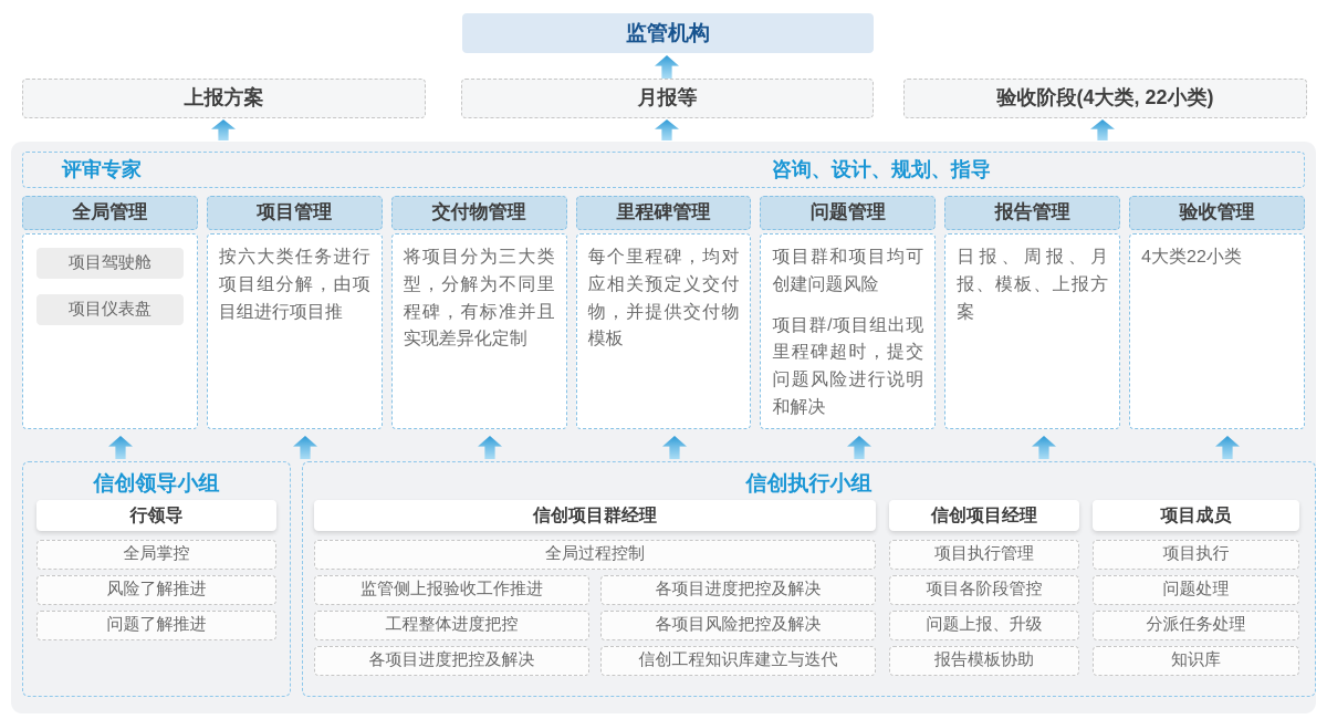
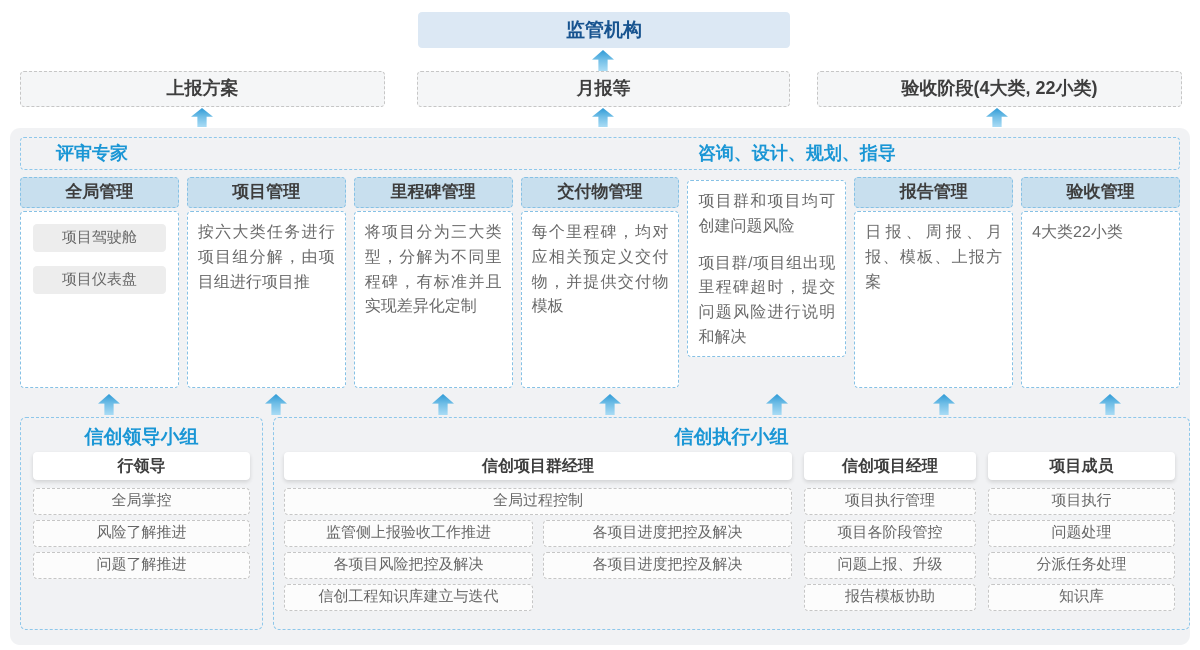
  监管机构
  上报方案
  月报等
  验收阶段(4大类, 22小类)
  评审专家
  咨询、设计、规划、指导
  全局管理
  项目驾驶舱
  项目仪表盘
  项目管理
  按六大类任务进行项目组分解，由项目组进行项目推
- 交付物管理
+ 里程碑管理
  将项目分为三大类型，分解为不同里程碑，有标准并且实现差异化定制
- 里程碑管理
+ 交付物管理
  每个里程碑，均对应相关预定义交付物，并提供交付物模板
- 问题管理
  项目群和项目均可创建问题风险
  项目群/项目组出现里程碑超时，提交问题风险进行说明和解决
  报告管理
  日报、周报、月报、模板、上报方案
  验收管理
  4大类22小类
  信创领导小组
  行领导
  全局掌控
  风险了解推进
  问题了解推进
  信创执行小组
  信创项目群经理
  全局过程控制
  监管侧上报验收工作推进
  各项目进度把控及解决
- 工程整体进度把控
  各项目风险把控及解决
  各项目进度把控及解决
  信创工程知识库建立与迭代
  信创项目经理
  项目执行管理
  项目各阶段管控
  问题上报、升级
  报告模板协助
  项目成员
  项目执行
  问题处理
  分派任务处理
  知识库
